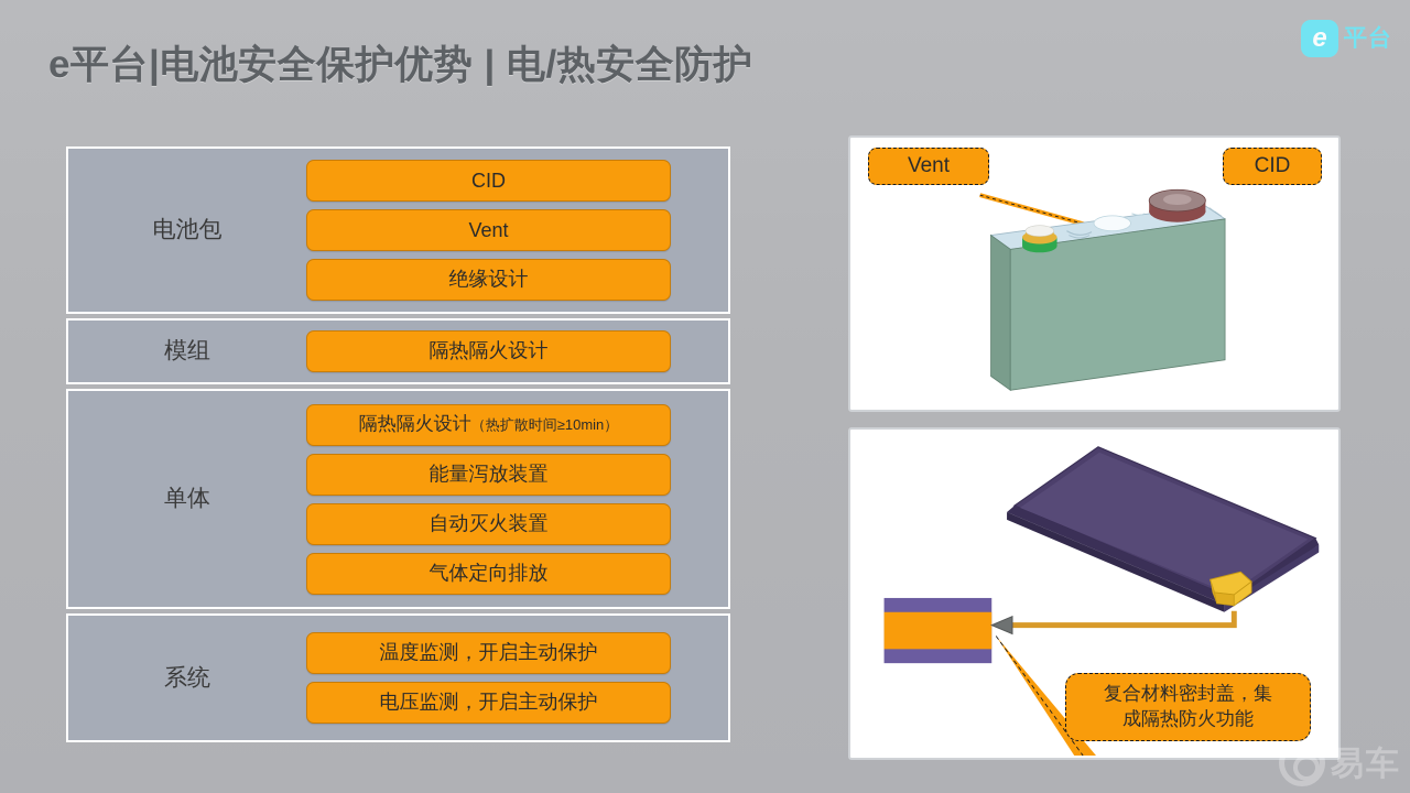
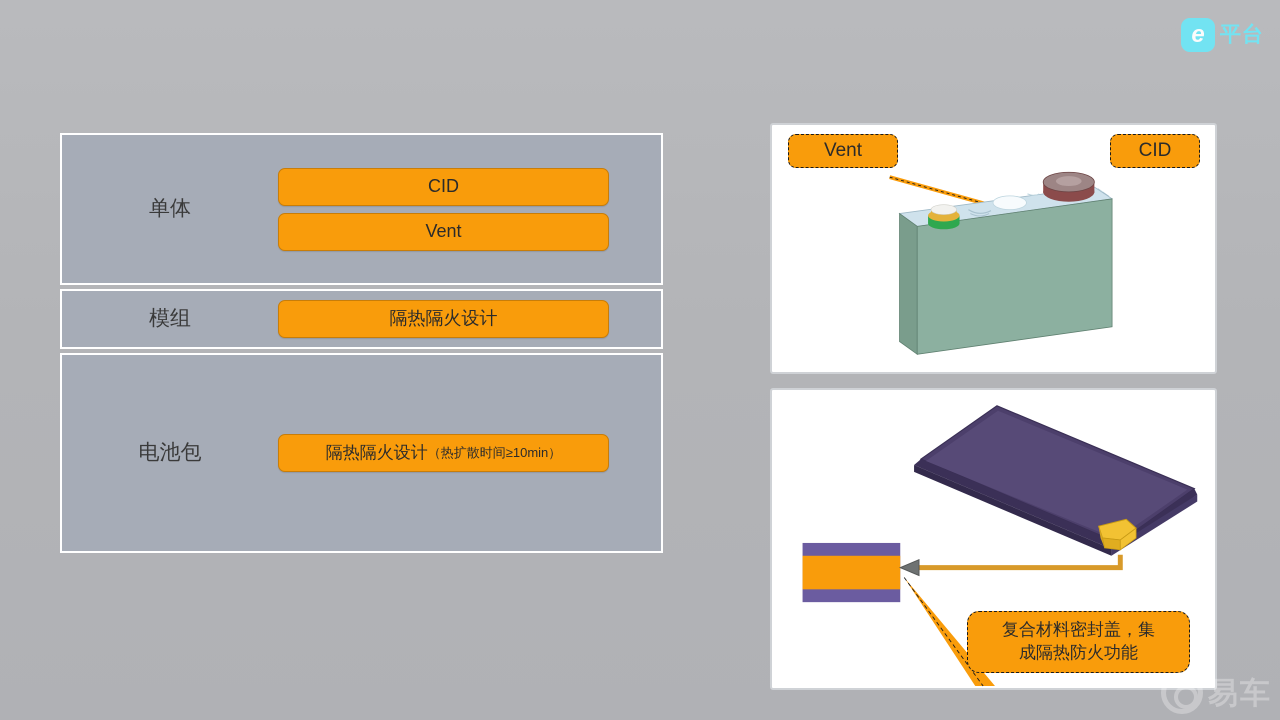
- e平台|电池安全保护优势 | 电/热安全防护
  e
  平台
- 电池包
+ 单体
  CID
  Vent
- 绝缘设计
  模组
  隔热隔火设计
- 单体
+ 电池包
  隔热隔火设计
  （热扩散时间≥10min）
- 能量泻放装置
- 自动灭火装置
- 气体定向排放
- 系统
- 温度监测，开启主动保护
- 电压监测，开启主动保护
  Vent
  CID
  复合材料密封盖，集
  成隔热防火功能
  易车
